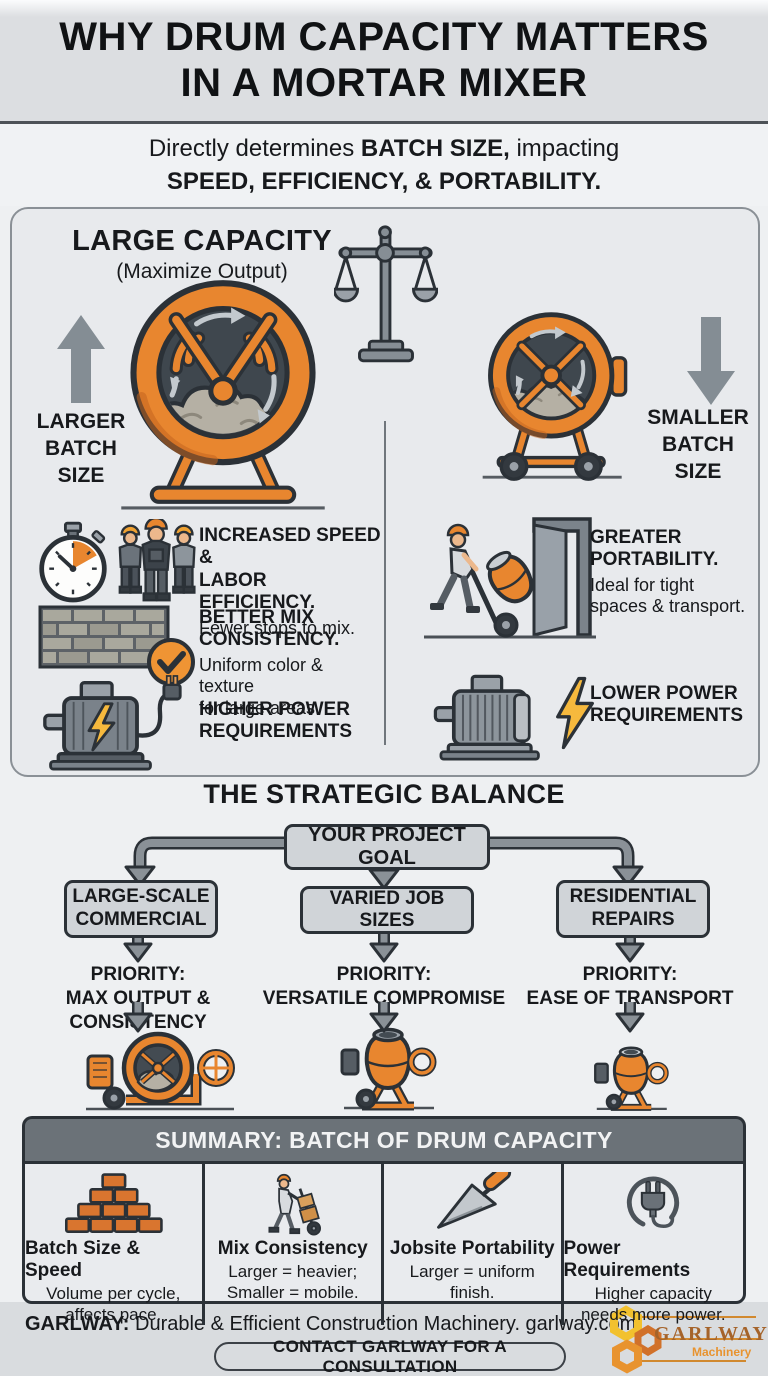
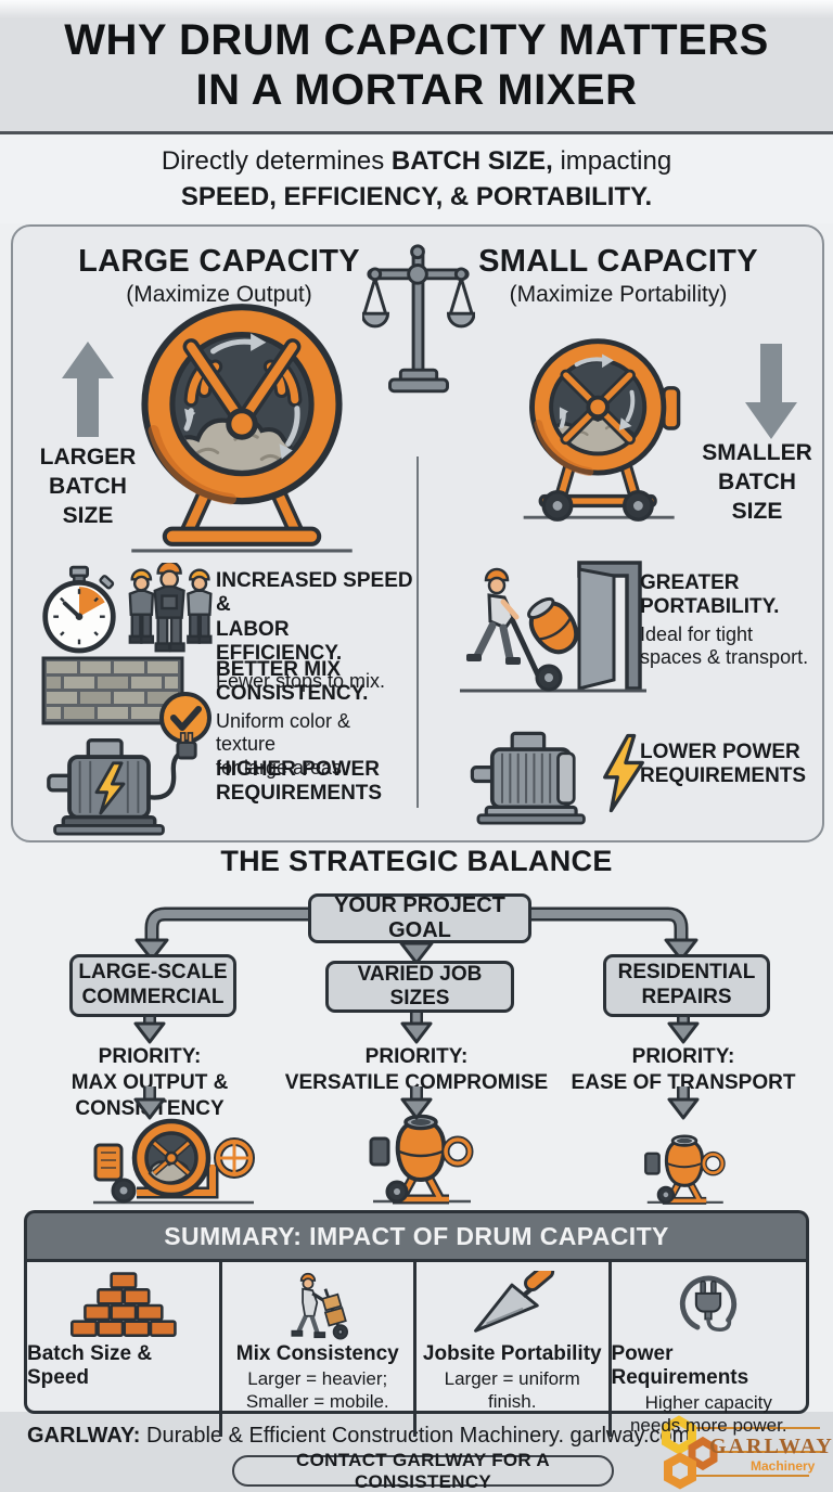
  WHY DRUM CAPACITY MATTERS
  IN A MORTAR MIXER
  Directly determines BATCH SIZE, impacting
  SPEED, EFFICIENCY, & PORTABILITY.
  LARGE CAPACITY
  (Maximize Output)
+ SMALL CAPACITY
+ (Maximize Portability)
  LARGER
  BATCH
  SIZE
  SMALLER
  BATCH
  SIZE
  INCREASED SPEED &
  LABOR EFFICIENCY.
  Fewer stops to mix.
  BETTER MIX
  CONSISTENCY.
  Uniform color & texture
  for large areas.
  HIGHER POWER
  REQUIREMENTS
  GREATER
  PORTABILITY.
  Ideal for tight
  spaces & transport.
  LOWER POWER
  REQUIREMENTS
  THE STRATEGIC BALANCE
  YOUR PROJECT GOAL
  LARGE-SCALE
  COMMERCIAL
  VARIED JOB SIZES
  RESIDENTIAL
  REPAIRS
  PRIORITY:
  MAX OUTPUT & CONSITENCY
  PRIORITY:
  VERSATILE COMPROMISE
  PRIORITY:
  EASE OF TRANSPORT
- SUMMARY: BATCH OF DRUM CAPACITY
+ SUMMARY: IMPACT OF DRUM CAPACITY
  Batch Size & Speed
- Volume per cycle,
- affects pace.
  Mix Consistency
  Larger = heavier;
  Smaller = mobile.
  Jobsite Portability
  Larger = uniform
  finish.
  Power Requirements
  Higher capacity
  needs more power.
  GARLWAY: Durable & Efficient Construction Machinery. garlway.cm
- CONTACT GARLWAY FOR A CONSULTATION
+ CONTACT GARLWAY FOR A CONSISTENCY
  GARLWAY
  Machinery
